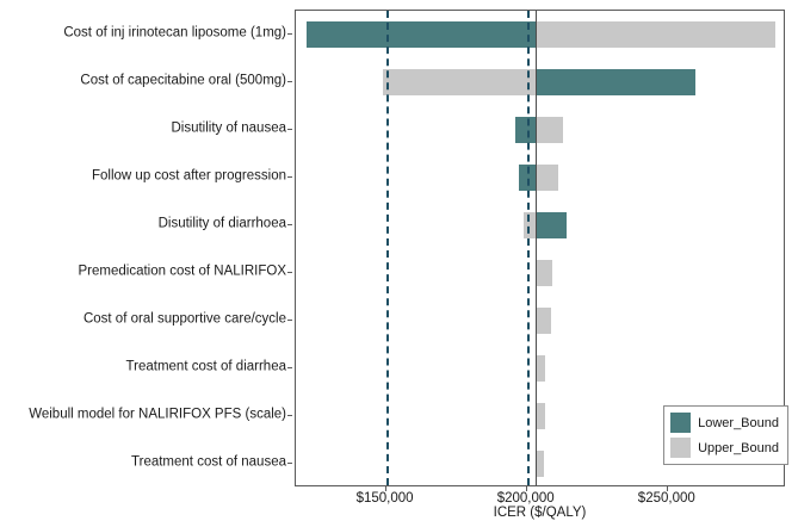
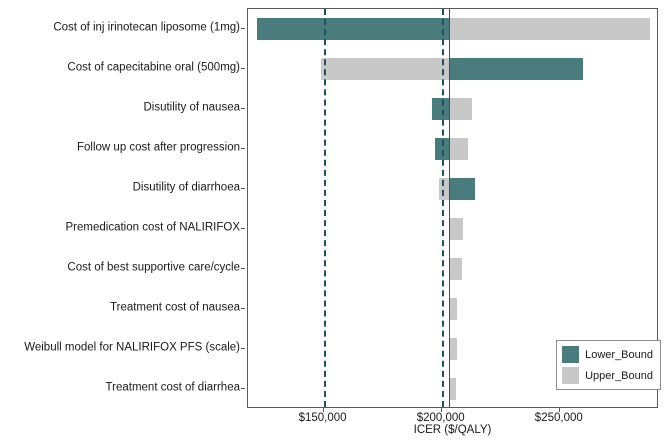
  Cost of inj irinotecan liposome (1mg)
  Cost of capecitabine oral (500mg)
  Disutility of nausea
  Follow up cost after progression
  Disutility of diarrhoea
  Premedication cost of NALIRIFOX
- Cost of oral supportive care/cycle
+ Cost of best supportive care/cycle
- Treatment cost of diarrhea
+ Treatment cost of nausea
  Weibull model for NALIRIFOX PFS (scale)
- Treatment cost of nausea
+ Treatment cost of diarrhea
  $150,000
  $200,000
  $250,000
  ICER ($/QALY)
  Lower_Bound
  Upper_Bound
